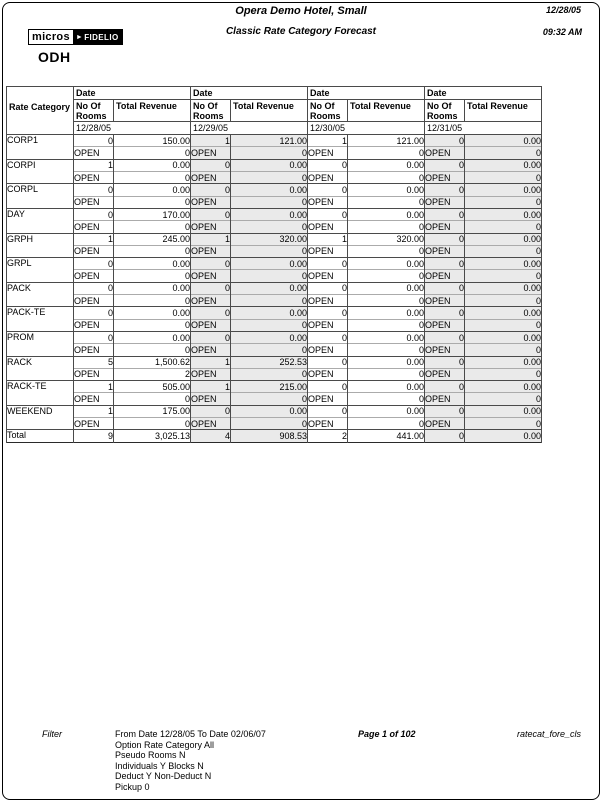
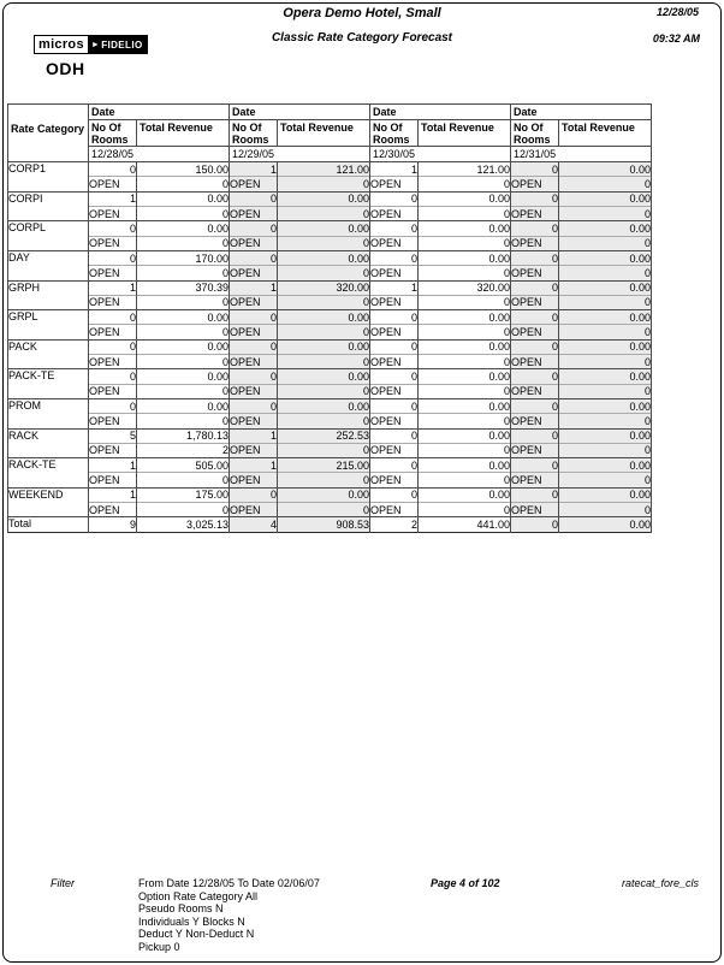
  micros
  FIDELIO
  ODH
  Opera Demo Hotel, Small
  Classic Rate Category Forecast
  12/28/05
  09:32 AM
  Rate Category	Date	Date	Date	Date
  No Of Rooms	Total Revenue	No Of Rooms	Total Revenue	No Of Rooms	Total Revenue	No Of Rooms	Total Revenue
  12/28/05	12/29/05	12/30/05	12/31/05
  CORP1	0	150.00	1	121.00	1	121.00	0	0.00
  OPEN	0	OPEN	0	OPEN	0	OPEN	0
  CORPI	1	0.00	0	0.00	0	0.00	0	0.00
  OPEN	0	OPEN	0	OPEN	0	OPEN	0
  CORPL	0	0.00	0	0.00	0	0.00	0	0.00
  OPEN	0	OPEN	0	OPEN	0	OPEN	0
  DAY	0	170.00	0	0.00	0	0.00	0	0.00
  OPEN	0	OPEN	0	OPEN	0	OPEN	0
- GRPH	1	245.00	1	320.00	1	320.00	0	0.00
+ GRPH	1	370.39	1	320.00	1	320.00	0	0.00
  OPEN	0	OPEN	0	OPEN	0	OPEN	0
  GRPL	0	0.00	0	0.00	0	0.00	0	0.00
  OPEN	0	OPEN	0	OPEN	0	OPEN	0
  PACK	0	0.00	0	0.00	0	0.00	0	0.00
  OPEN	0	OPEN	0	OPEN	0	OPEN	0
  PACK-TE	0	0.00	0	0.00	0	0.00	0	0.00
  OPEN	0	OPEN	0	OPEN	0	OPEN	0
  PROM	0	0.00	0	0.00	0	0.00	0	0.00
  OPEN	0	OPEN	0	OPEN	0	OPEN	0
- RACK	5	1,500.62	1	252.53	0	0.00	0	0.00
+ RACK	5	1,780.13	1	252.53	0	0.00	0	0.00
  OPEN	2	OPEN	0	OPEN	0	OPEN	0
  RACK-TE	1	505.00	1	215.00	0	0.00	0	0.00
  OPEN	0	OPEN	0	OPEN	0	OPEN	0
  WEEKEND	1	175.00	0	0.00	0	0.00	0	0.00
  OPEN	0	OPEN	0	OPEN	0	OPEN	0
  Total	9	3,025.13	4	908.53	2	441.00	0	0.00
  Filter
  From Date 12/28/05 To Date 02/06/07
  Option Rate Category All
  Pseudo Rooms N
  Individuals Y Blocks N
  Deduct Y Non-Deduct N
  Pickup 0
- Page 1 of 102
+ Page 4 of 102
  ratecat_fore_cls
